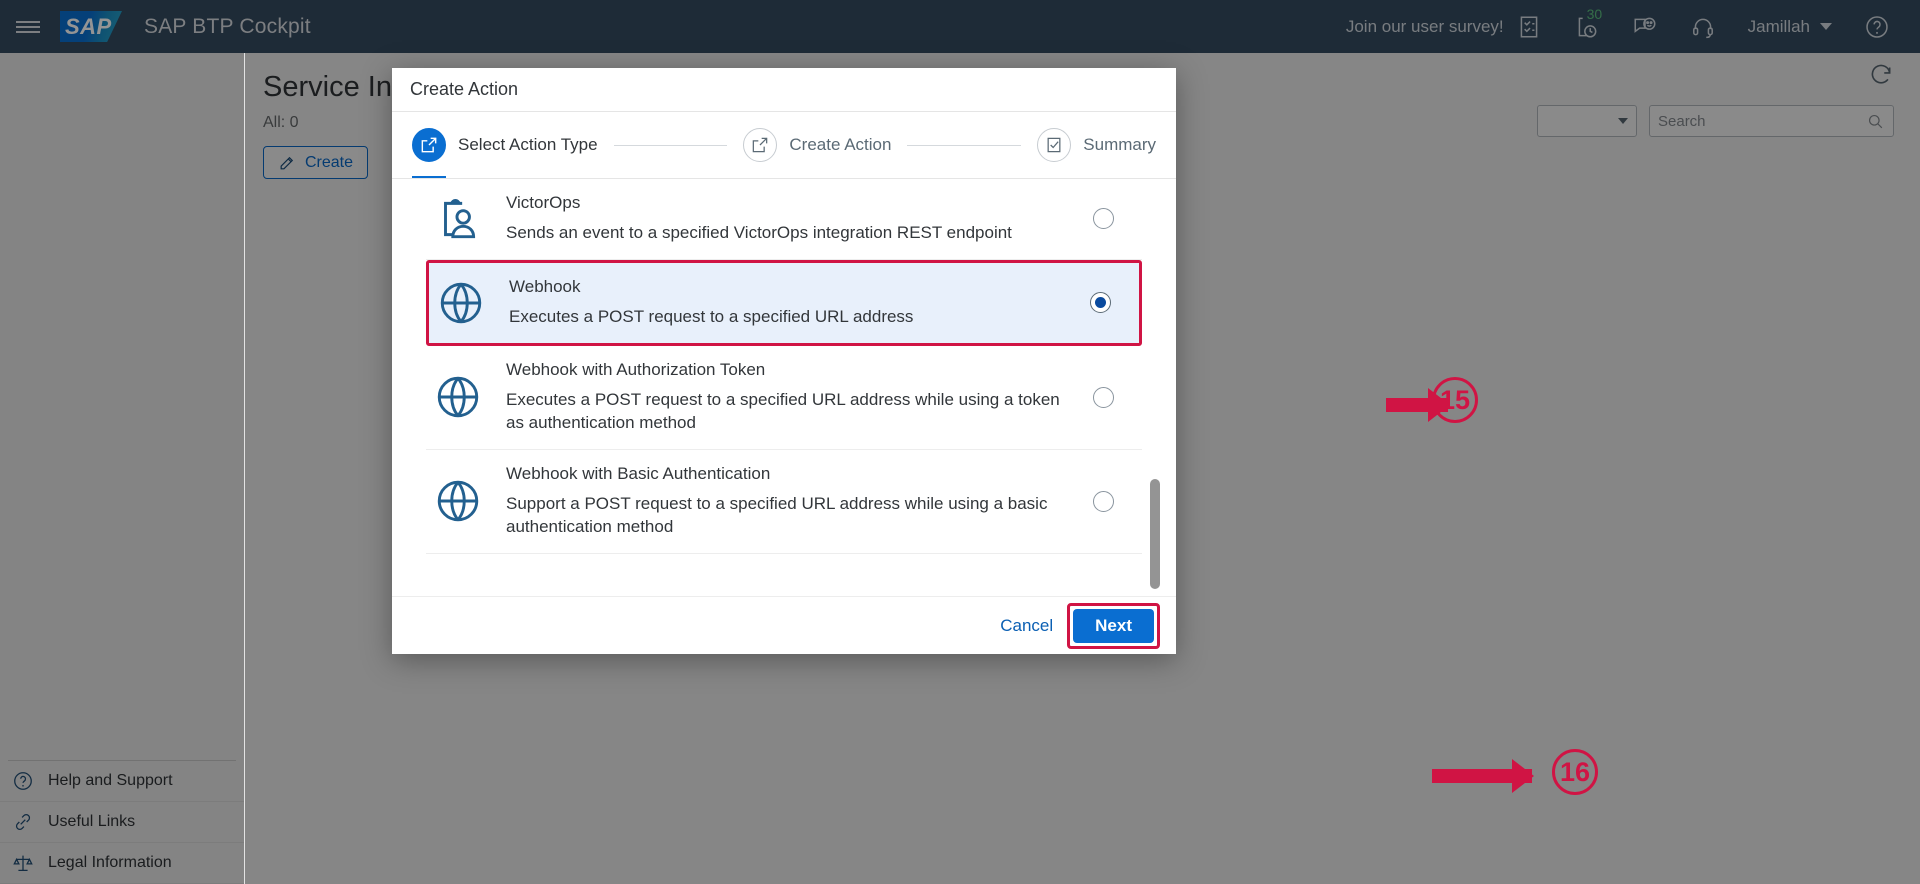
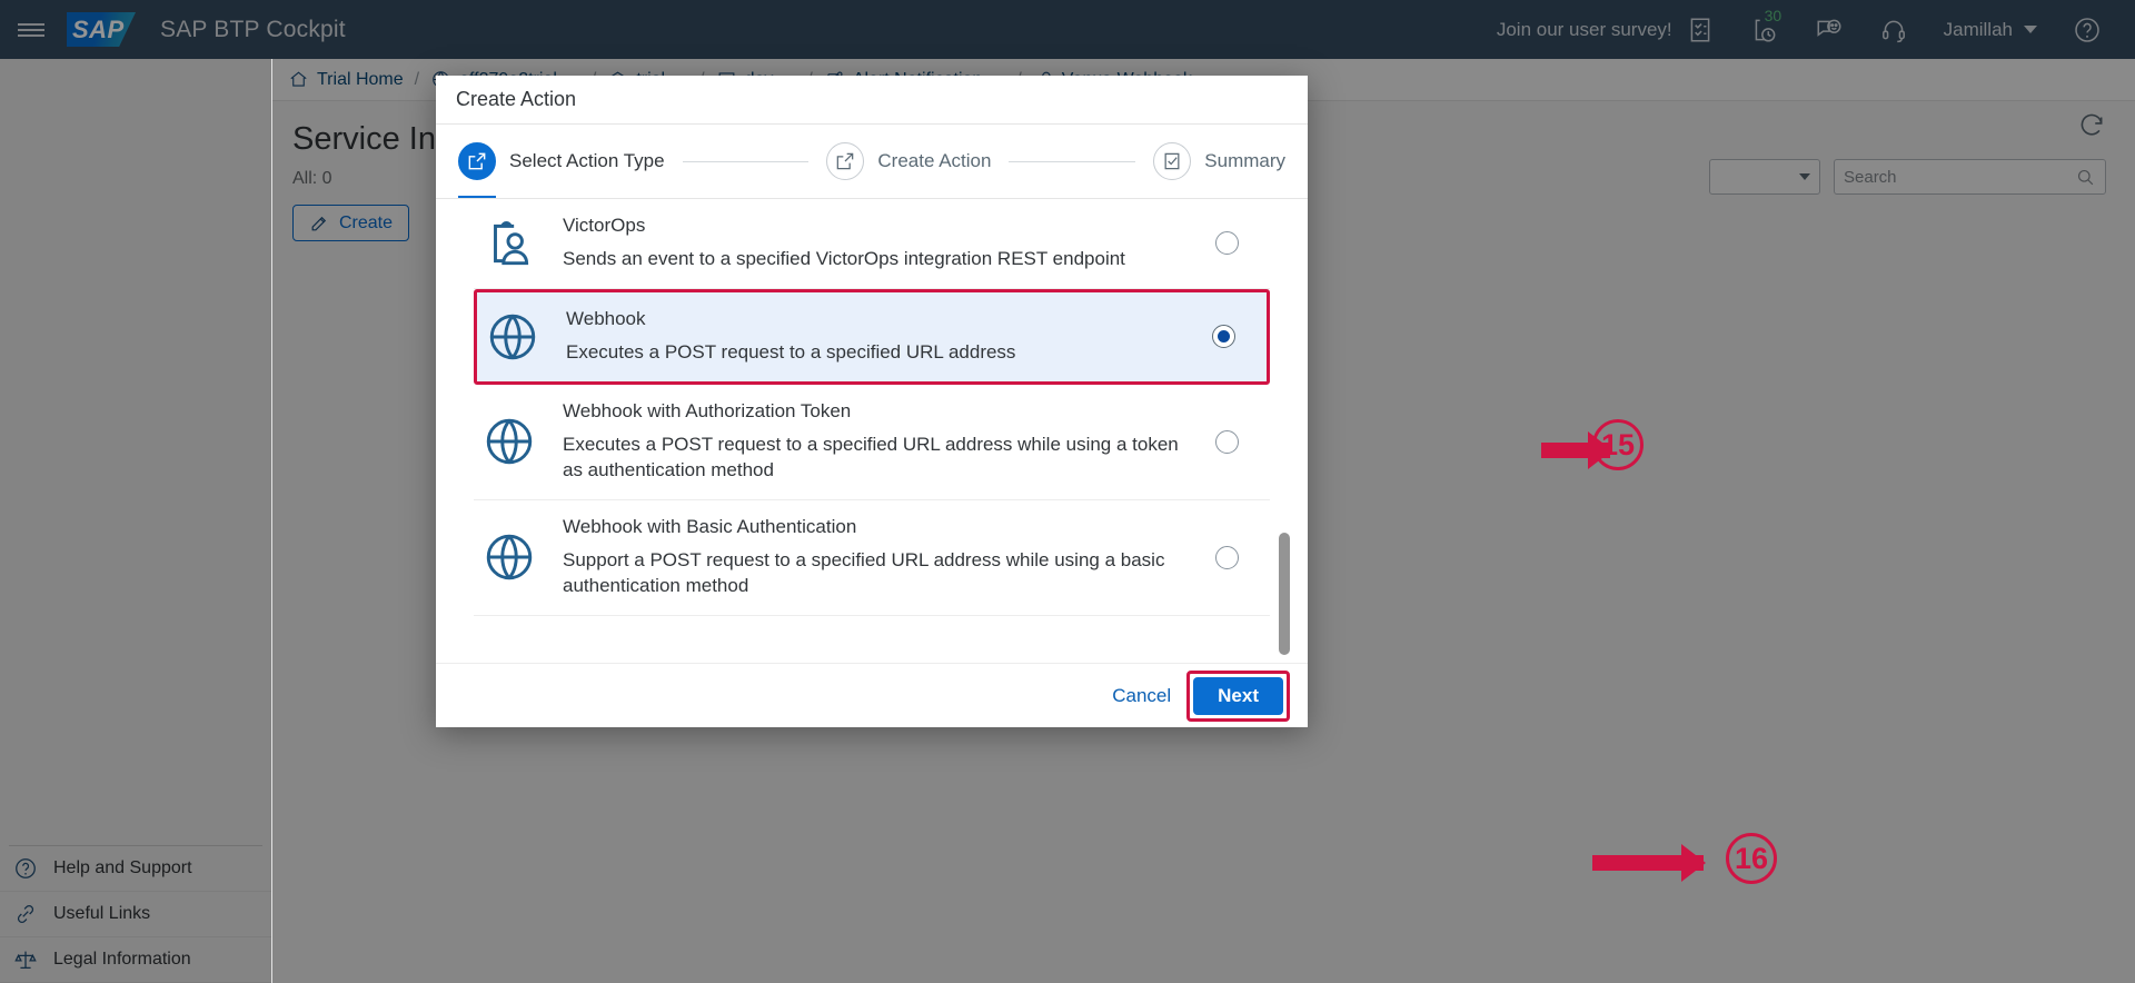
  SAP
  SAP BTP Cockpit
  Join our user survey!
  30
  Jamillah
  Help and Support
  Useful Links
  Legal Information
+ Trial Home
+ /
  All: 0
  Create
  Search
  Create Action
  Select Action Type
  Create Action
  Summary
  VictorOps
  Sends an event to a specified VictorOps integration REST endpoint
  Webhook
  Executes a POST request to a specified URL address
  Webhook with Authorization Token
  Executes a POST request to a specified URL address while using a token as authentication method
  Webhook with Basic Authentication
  Support a POST request to a specified URL address while using a basic authentication method
  Cancel
  Next
  15
  16
